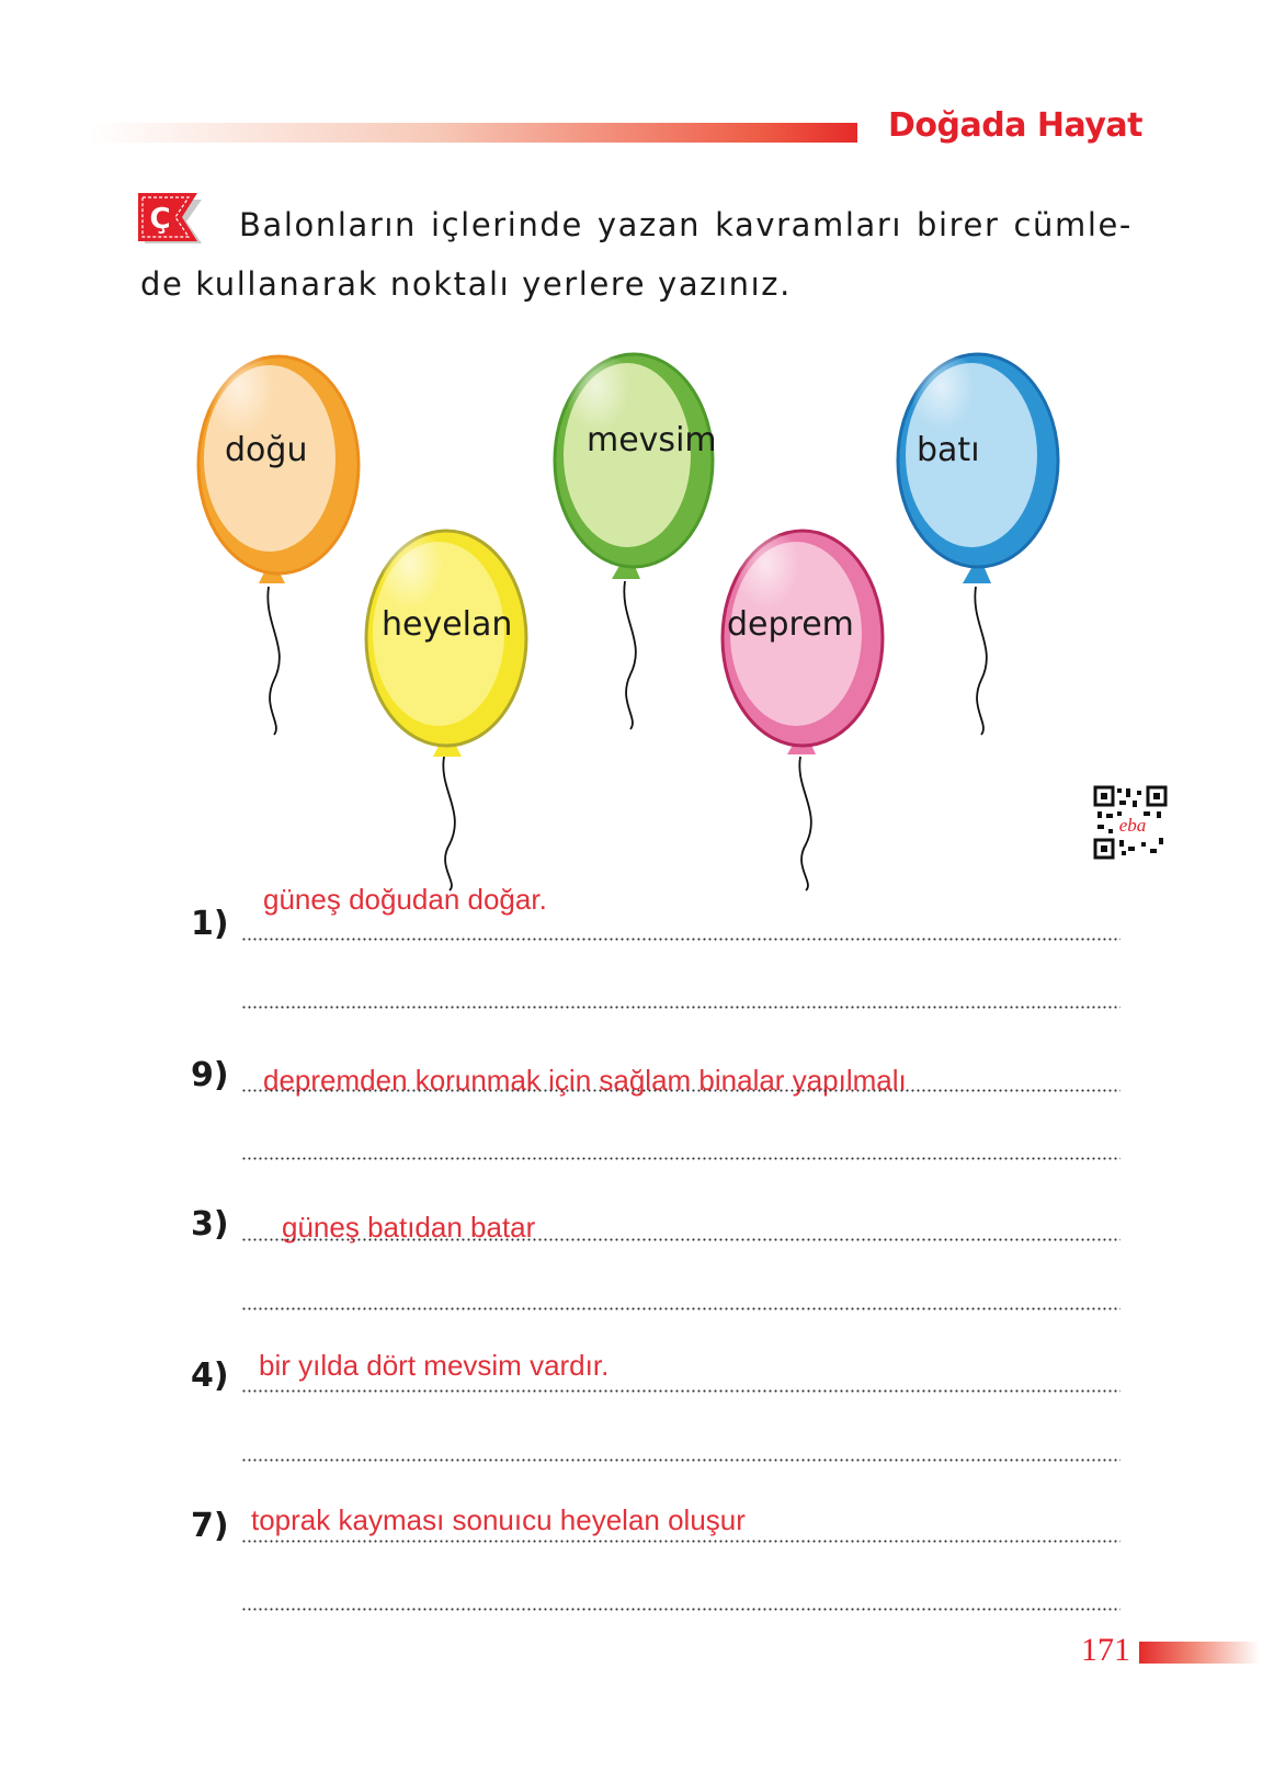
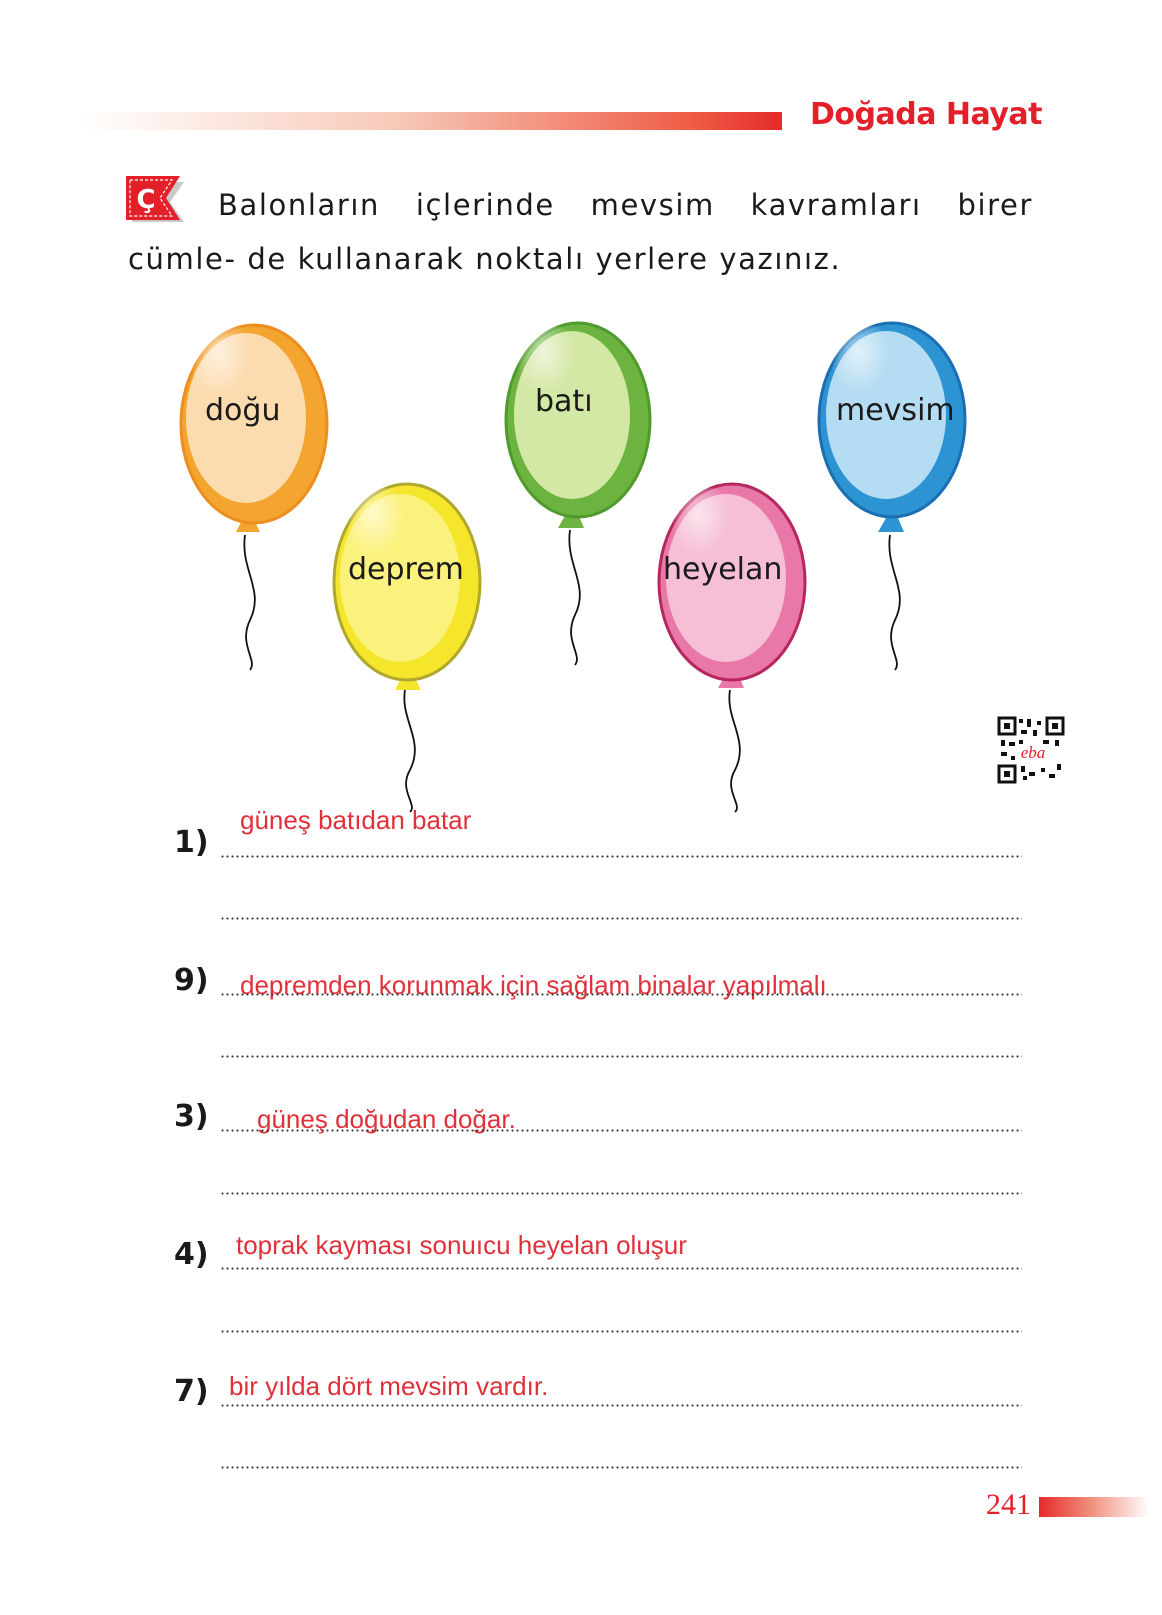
  Doğada Hayat
  Ç
- Balonların içlerinde yazan kavramları birer cümle- de kullanarak noktalı yerlere yazınız.
+ Balonların içlerinde mevsim kavramları birer cümle- de kullanarak noktalı yerlere yazınız.
  doğu
- heyelan
+ deprem
- mevsim
+ batı
- deprem
+ heyelan
- batı
+ mevsim
  eba
  1)
- güneş doğudan doğar.
+ güneş batıdan batar
  9)
  depremden korunmak için sağlam binalar yapılmalı
  3)
- güneş batıdan batar
+ güneş doğudan doğar.
  4)
- bir yılda dört mevsim vardır.
+ toprak kayması sonuıcu heyelan oluşur
  7)
- toprak kayması sonuıcu heyelan oluşur
+ bir yılda dört mevsim vardır.
- 171
+ 241
